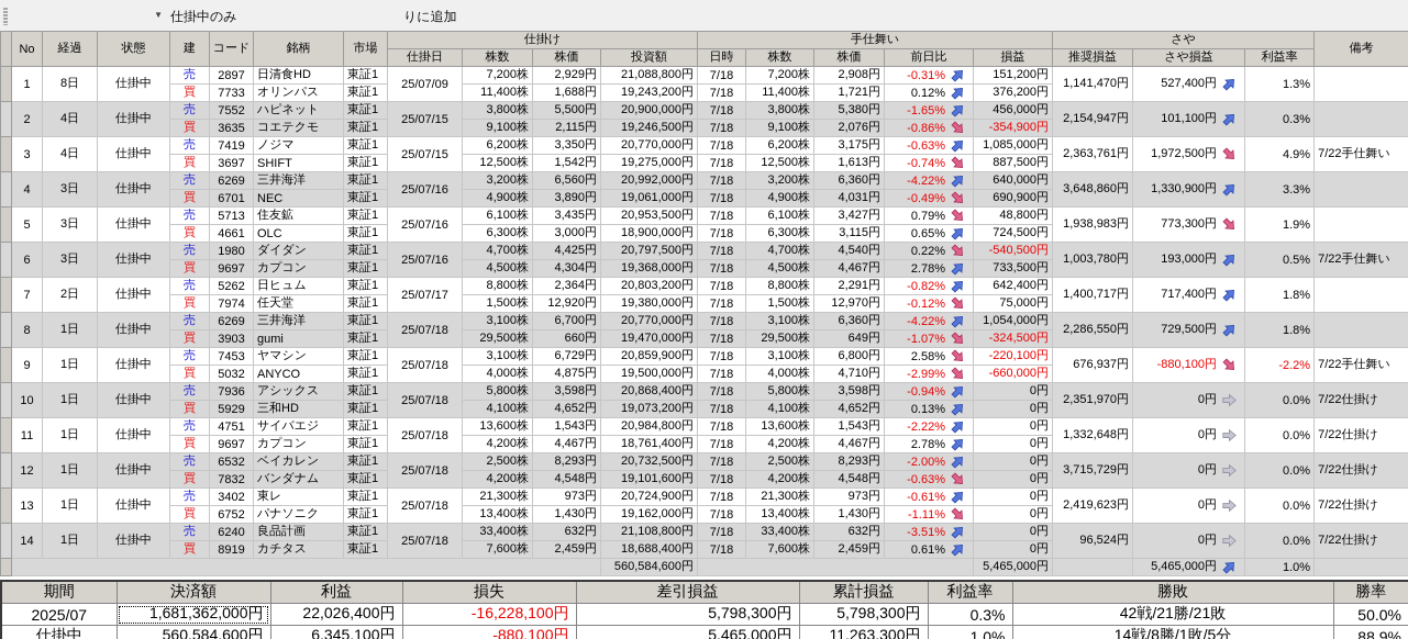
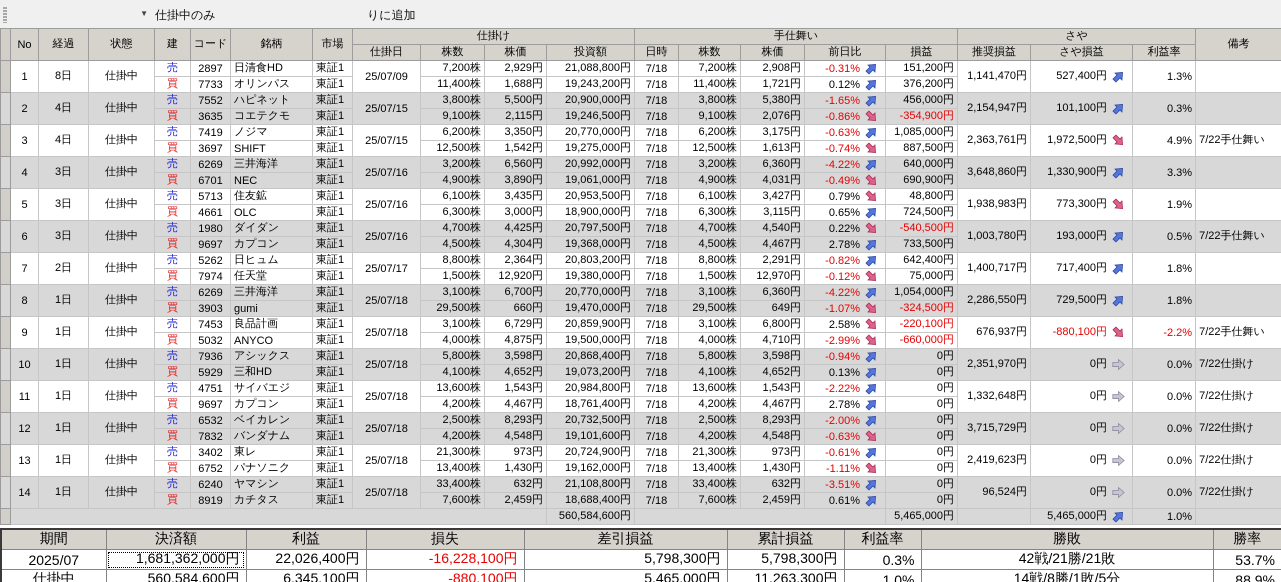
  ▼
  仕掛中のみ
  りに追加
  	No	経過	状態	建	コード	銘柄	市場	仕掛け	手仕舞い	さや	備考
  仕掛日	株数	株価	投資額	日時	株数	株価	前日比	損益	推奨損益	さや損益	利益率
  	1	8日	仕掛中	売	2897	日清食HD	東証1	25/07/09	7,200株	2,929円	21,088,800円	7/18	7,200株	2,908円	-0.31%	151,200円	1,141,470円	527,400円	1.3%
  買	7733	オリンパス	東証1	11,400株	1,688円	19,243,200円	7/18	11,400株	1,721円	0.12%	376,200円
  	2	4日	仕掛中	売	7552	ハピネット	東証1	25/07/15	3,800株	5,500円	20,900,000円	7/18	3,800株	5,380円	-1.65%	456,000円	2,154,947円	101,100円	0.3%
  買	3635	コエテクモ	東証1	9,100株	2,115円	19,246,500円	7/18	9,100株	2,076円	-0.86%	-354,900円
  	3	4日	仕掛中	売	7419	ノジマ	東証1	25/07/15	6,200株	3,350円	20,770,000円	7/18	6,200株	3,175円	-0.63%	1,085,000円	2,363,761円	1,972,500円	4.9%	7/22手仕舞い
  買	3697	SHIFT	東証1	12,500株	1,542円	19,275,000円	7/18	12,500株	1,613円	-0.74%	887,500円
  	4	3日	仕掛中	売	6269	三井海洋	東証1	25/07/16	3,200株	6,560円	20,992,000円	7/18	3,200株	6,360円	-4.22%	640,000円	3,648,860円	1,330,900円	3.3%
  買	6701	NEC	東証1	4,900株	3,890円	19,061,000円	7/18	4,900株	4,031円	-0.49%	690,900円
  	5	3日	仕掛中	売	5713	住友鉱	東証1	25/07/16	6,100株	3,435円	20,953,500円	7/18	6,100株	3,427円	0.79%	48,800円	1,938,983円	773,300円	1.9%
  買	4661	OLC	東証1	6,300株	3,000円	18,900,000円	7/18	6,300株	3,115円	0.65%	724,500円
  	6	3日	仕掛中	売	1980	ダイダン	東証1	25/07/16	4,700株	4,425円	20,797,500円	7/18	4,700株	4,540円	0.22%	-540,500円	1,003,780円	193,000円	0.5%	7/22手仕舞い
  買	9697	カプコン	東証1	4,500株	4,304円	19,368,000円	7/18	4,500株	4,467円	2.78%	733,500円
  	7	2日	仕掛中	売	5262	日ヒュム	東証1	25/07/17	8,800株	2,364円	20,803,200円	7/18	8,800株	2,291円	-0.82%	642,400円	1,400,717円	717,400円	1.8%
  買	7974	任天堂	東証1	1,500株	12,920円	19,380,000円	7/18	1,500株	12,970円	-0.12%	75,000円
  	8	1日	仕掛中	売	6269	三井海洋	東証1	25/07/18	3,100株	6,700円	20,770,000円	7/18	3,100株	6,360円	-4.22%	1,054,000円	2,286,550円	729,500円	1.8%
  買	3903	gumi	東証1	29,500株	660円	19,470,000円	7/18	29,500株	649円	-1.07%	-324,500円
- 	9	1日	仕掛中	売	7453	ヤマシン	東証1	25/07/18	3,100株	6,729円	20,859,900円	7/18	3,100株	6,800円	2.58%	-220,100円	676,937円	-880,100円	-2.2%	7/22手仕舞い
+ 	9	1日	仕掛中	売	7453	良品計画	東証1	25/07/18	3,100株	6,729円	20,859,900円	7/18	3,100株	6,800円	2.58%	-220,100円	676,937円	-880,100円	-2.2%	7/22手仕舞い
  買	5032	ANYCO	東証1	4,000株	4,875円	19,500,000円	7/18	4,000株	4,710円	-2.99%	-660,000円
  	10	1日	仕掛中	売	7936	アシックス	東証1	25/07/18	5,800株	3,598円	20,868,400円	7/18	5,800株	3,598円	-0.94%	0円	2,351,970円	0円	0.0%	7/22仕掛け
  買	5929	三和HD	東証1	4,100株	4,652円	19,073,200円	7/18	4,100株	4,652円	0.13%	0円
  	11	1日	仕掛中	売	4751	サイバエジ	東証1	25/07/18	13,600株	1,543円	20,984,800円	7/18	13,600株	1,543円	-2.22%	0円	1,332,648円	0円	0.0%	7/22仕掛け
  買	9697	カプコン	東証1	4,200株	4,467円	18,761,400円	7/18	4,200株	4,467円	2.78%	0円
  	12	1日	仕掛中	売	6532	ベイカレン	東証1	25/07/18	2,500株	8,293円	20,732,500円	7/18	2,500株	8,293円	-2.00%	0円	3,715,729円	0円	0.0%	7/22仕掛け
  買	7832	バンダナム	東証1	4,200株	4,548円	19,101,600円	7/18	4,200株	4,548円	-0.63%	0円
  	13	1日	仕掛中	売	3402	東レ	東証1	25/07/18	21,300株	973円	20,724,900円	7/18	21,300株	973円	-0.61%	0円	2,419,623円	0円	0.0%	7/22仕掛け
  買	6752	パナソニク	東証1	13,400株	1,430円	19,162,000円	7/18	13,400株	1,430円	-1.11%	0円
- 	14	1日	仕掛中	売	6240	良品計画	東証1	25/07/18	33,400株	632円	21,108,800円	7/18	33,400株	632円	-3.51%	0円	96,524円	0円	0.0%	7/22仕掛け
+ 	14	1日	仕掛中	売	6240	ヤマシン	東証1	25/07/18	33,400株	632円	21,108,800円	7/18	33,400株	632円	-3.51%	0円	96,524円	0円	0.0%	7/22仕掛け
  買	8919	カチタス	東証1	7,600株	2,459円	18,688,400円	7/18	7,600株	2,459円	0.61%	0円
  		560,584,600円		5,465,000円		5,465,000円	1.0%
  期間	決済額	利益	損失	差引損益	累計損益	利益率	勝敗	勝率
- 2025/07	1,681,362,000円	22,026,400円	-16,228,100円	5,798,300円	5,798,300円	0.3%	42戦/21勝/21敗	50.0%
+ 2025/07	1,681,362,000円	22,026,400円	-16,228,100円	5,798,300円	5,798,300円	0.3%	42戦/21勝/21敗	53.7%
  仕掛中	560,584,600円	6,345,100円	-880,100円	5,465,000円	11,263,300円	1.0%	14戦/8勝/1敗/5分	88.9%
